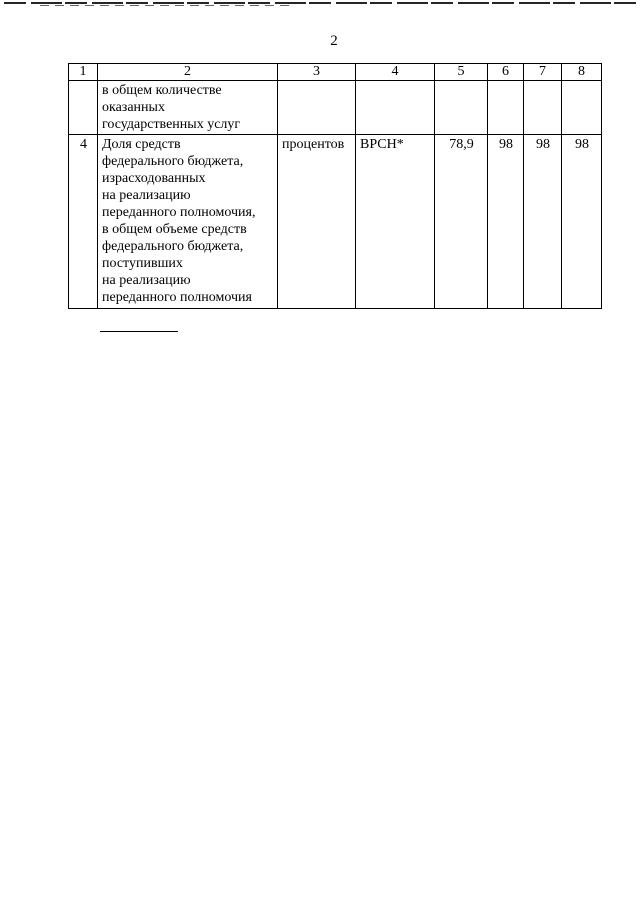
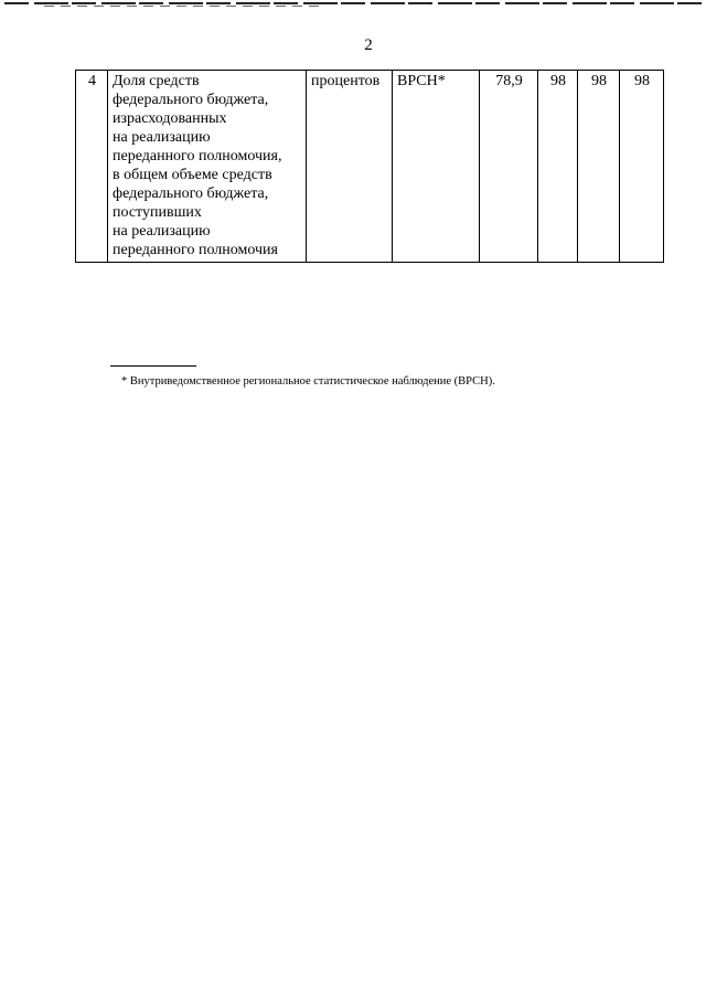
  2
- 1	2	3	4	5	6	7	8
- 	в общем количестве оказанных государственных услуг
  4	Доля средств федерального бюджета, израсходованных на реализацию переданного полномочия, в общем объеме средств федерального бюджета, поступивших на реализацию переданного полномочия	процентов	ВРСН*	78,9	98	98	98
+ * Внутриведомственное региональное статистическое наблюдение (ВРСН).
